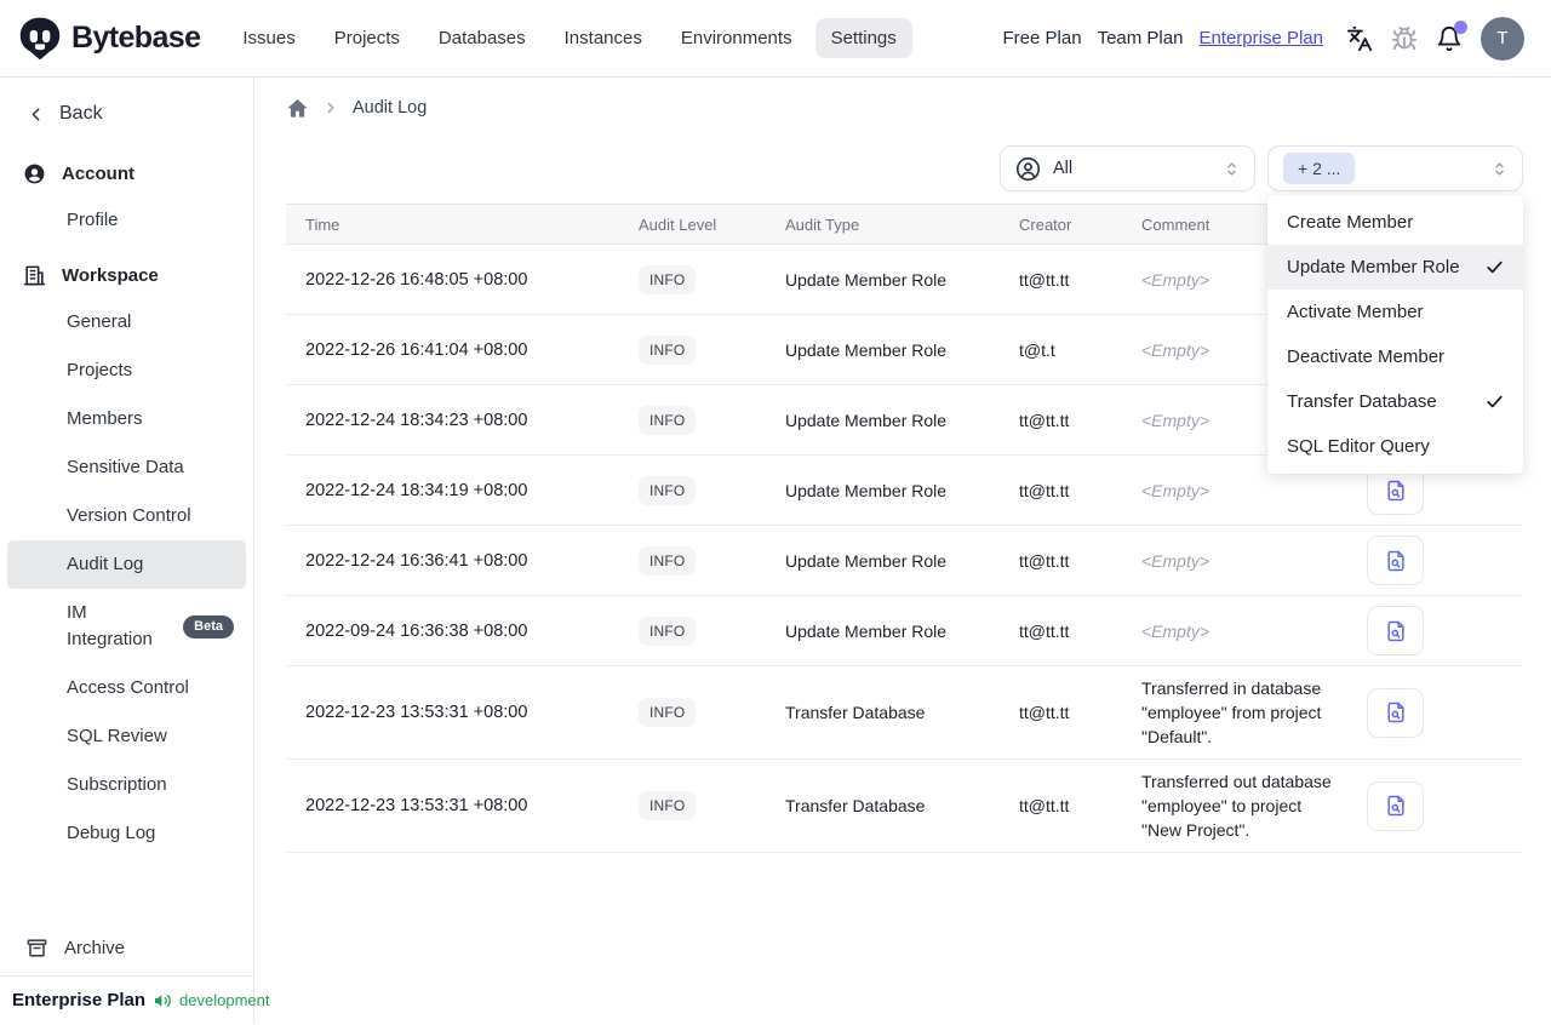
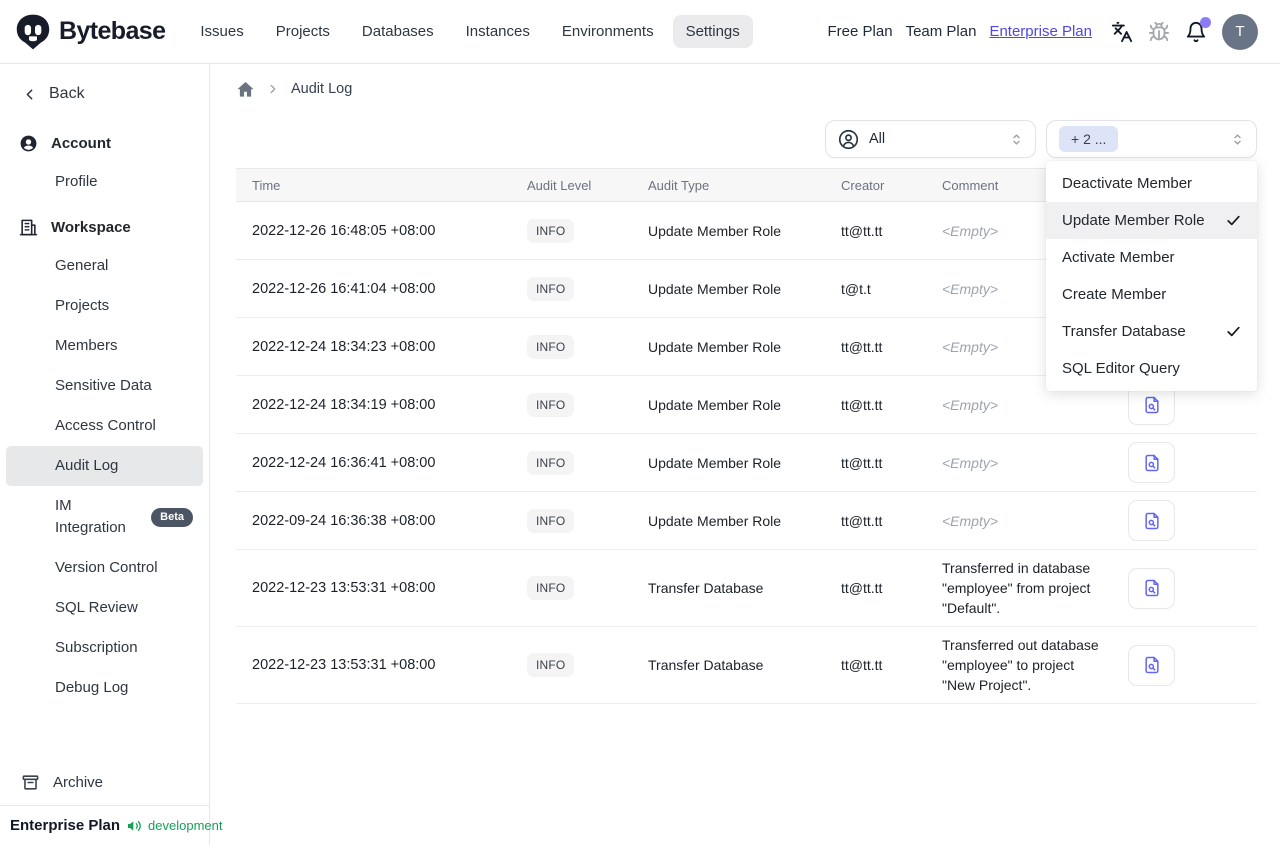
  Bytebase
  Issues
  Projects
  Databases
  Instances
  Environments
  Settings
  Free Plan
  Team Plan
  Enterprise Plan
  T
  Back
  Account
  Profile
  Workspace
  General
  Projects
  Members
  Sensitive Data
- Version Control
+ Access Control
  Audit Log
  IM Integration
  Beta
- Access Control
+ Version Control
  SQL Review
  Subscription
  Debug Log
  Archive
  Enterprise Plan
  development
  Audit Log
  All
  + 2 ...
- Create Member
+ Deactivate Member
  Update Member Role
  Activate Member
- Deactivate Member
+ Create Member
  Transfer Database
  SQL Editor Query
  Time
  Audit Level
  Audit Type
  Creator
  Comment
  2022-12-26 16:48:05 +08:00
  INFO
  Update Member Role
  tt@tt.tt
  <Empty>
  2022-12-26 16:41:04 +08:00
  INFO
  Update Member Role
  t@t.t
  <Empty>
  2022-12-24 18:34:23 +08:00
  INFO
  Update Member Role
  tt@tt.tt
  <Empty>
  2022-12-24 18:34:19 +08:00
  INFO
  Update Member Role
  tt@tt.tt
  <Empty>
  2022-12-24 16:36:41 +08:00
  INFO
  Update Member Role
  tt@tt.tt
  <Empty>
  2022-09-24 16:36:38 +08:00
  INFO
  Update Member Role
  tt@tt.tt
  <Empty>
  2022-12-23 13:53:31 +08:00
  INFO
  Transfer Database
  tt@tt.tt
  Transferred in database "employee" from project "Default".
  2022-12-23 13:53:31 +08:00
  INFO
  Transfer Database
  tt@tt.tt
  Transferred out database "employee" to project "New Project".
